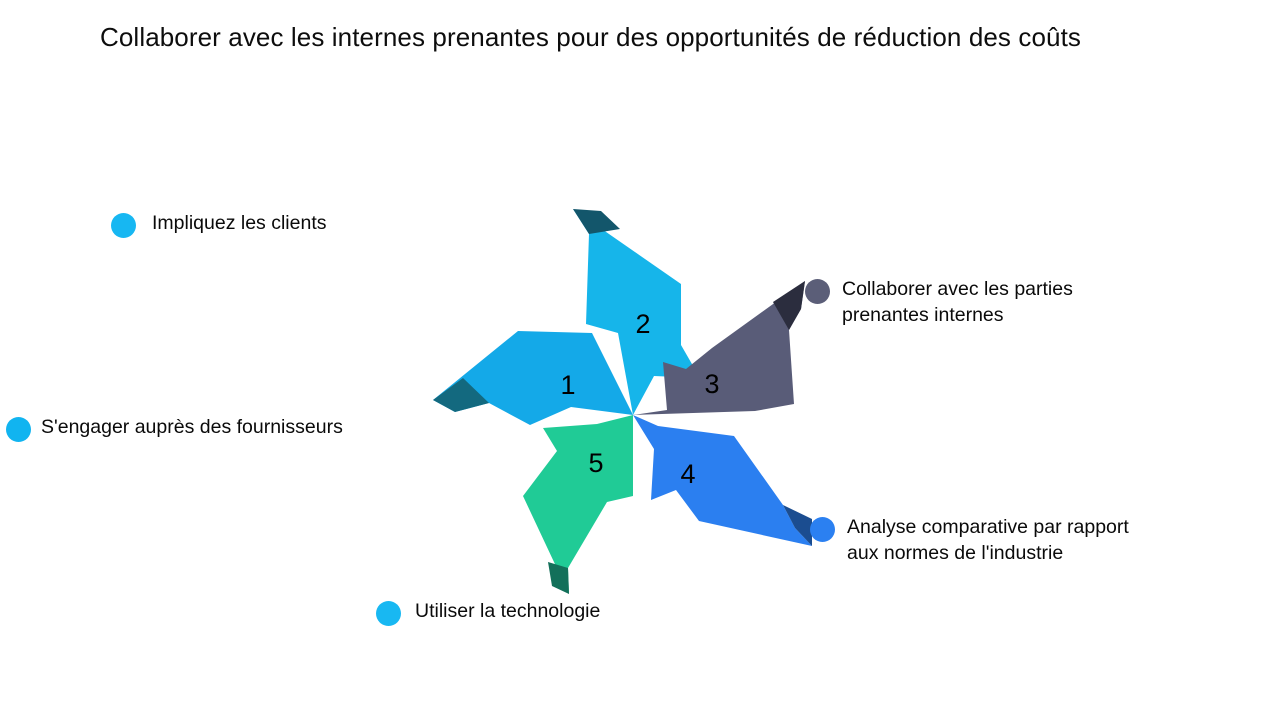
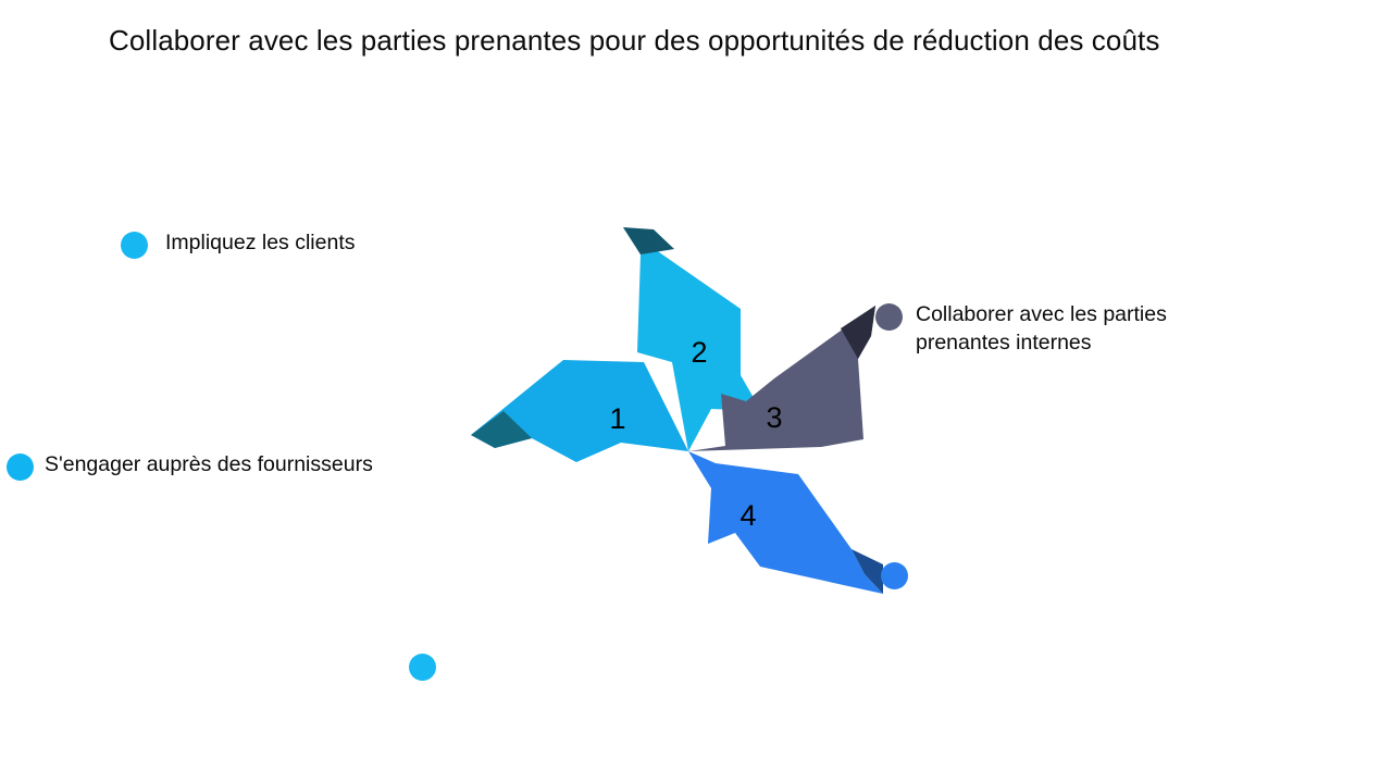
- Collaborer avec les internes prenantes pour des opportunités de réduction des coûts
+ Collaborer avec les parties prenantes pour des opportunités de réduction des coûts
  1
  2
  3
  4
- 5
  S'engager auprès des fournisseurs
  Impliquez les clients
  Collaborer avec les parties
  prenantes internes
- Analyse comparative par rapport
- aux normes de l'industrie
- Utiliser la technologie
